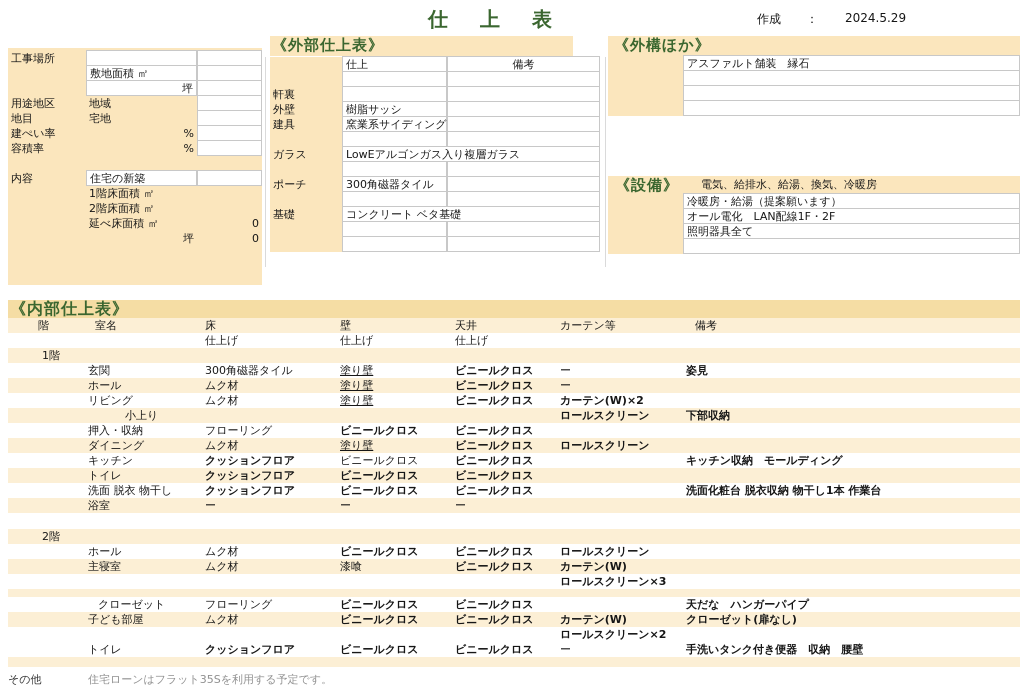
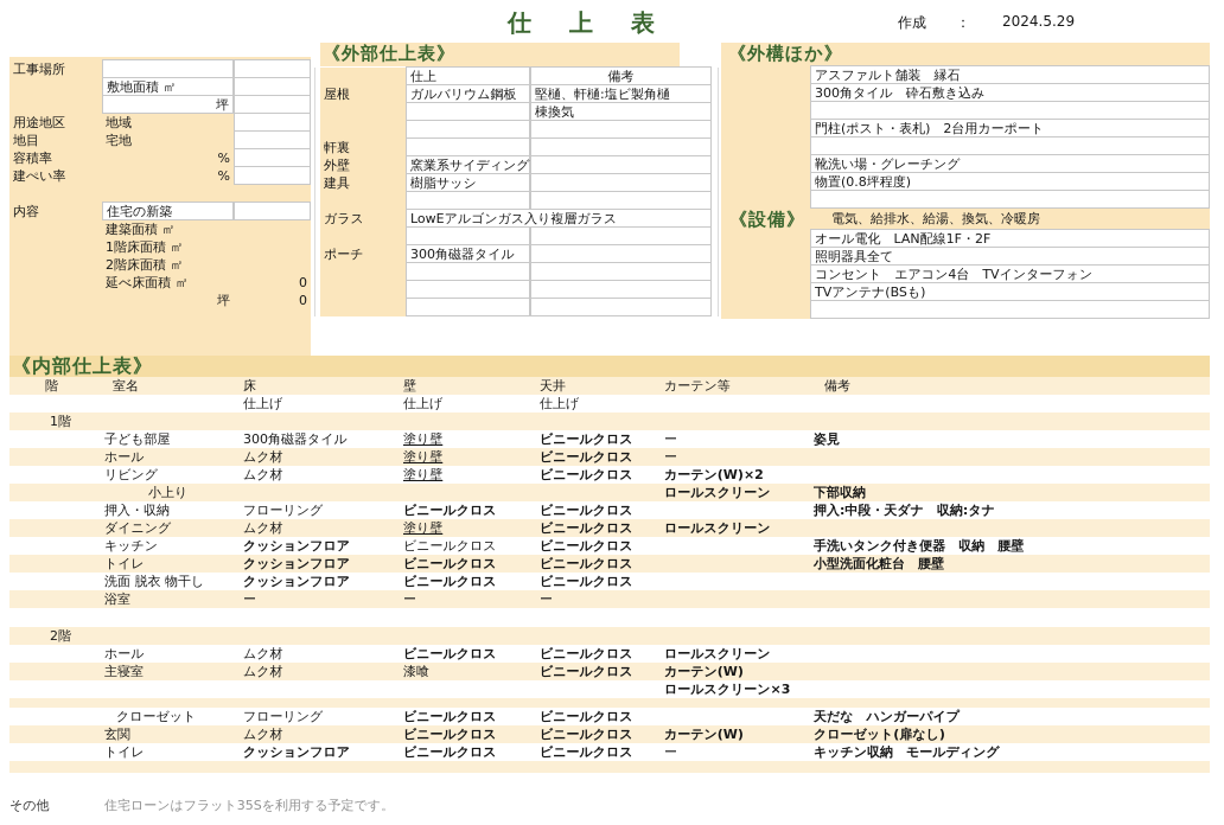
  仕 上 表
  作成
  ：
  2024.5.29
  工事場所
  敷地面積 ㎡
  坪
  用途地区
  地域
  地目
  宅地
- 建ぺい率
+ 容積率
  %
- 容積率
+ 建ぺい率
  %
  内容
  住宅の新築
+ 建築面積 ㎡
  1階床面積 ㎡
  2階床面積 ㎡
  延べ床面積 ㎡
  0
  坪
  0
  《外部仕上表》
  仕上
  備考
+ 屋根
+ ガルバリウム鋼板
+ 堅樋、軒樋:塩ビ製角樋
+ 棟換気
  軒裏
  外壁
- 樹脂サッシ
+ 窯業系サイディング
  建具
- 窯業系サイディング
+ 樹脂サッシ
  ガラス
  LowEアルゴンガス入り複層ガラス
  ポーチ
  300角磁器タイル
- 基礎
- コンクリート ベタ基礎
  《外構ほか》
  アスファルト舗装 縁石
+ 300角タイル 砕石敷き込み
+ 門柱(ポスト・表札) 2台用カーポート
+ 靴洗い場・グレーチング
+ 物置(0.8坪程度)
  《設備》
  電気、給排水、給湯、換気、冷暖房
- 冷暖房・給湯（提案願います）
  オール電化 LAN配線1F・2F
  照明器具全て
+ コンセント エアコン4台 TVインターフォン
+ TVアンテナ(BSも)
  《内部仕上表》
  階
  室名
  床
  壁
  天井
  カーテン等
  備考
  仕上げ
  仕上げ
  仕上げ
  1階
- 玄関
+ 子ども部屋
  300角磁器タイル
  塗り壁
  ビニールクロス
  ー
  姿見
  ホール
  ムク材
  塗り壁
  ビニールクロス
  ー
  リビング
  ムク材
  塗り壁
  ビニールクロス
  カーテン(W)×2
  小上り
  ロールスクリーン
  下部収納
  押入・収納
  フローリング
  ビニールクロス
  ビニールクロス
+ 押入:中段・天ダナ 収納:タナ
  ダイニング
  ムク材
  塗り壁
  ビニールクロス
  ロールスクリーン
  キッチン
  クッションフロア
  ビニールクロス
  ビニールクロス
- キッチン収納 モールディング
+ 手洗いタンク付き便器 収納 腰壁
  トイレ
  クッションフロア
  ビニールクロス
  ビニールクロス
+ 小型洗面化粧台 腰壁
  洗面 脱衣 物干し
  クッションフロア
  ビニールクロス
  ビニールクロス
- 洗面化粧台 脱衣収納 物干し1本 作業台
  浴室
  ー
  ー
  ー
  2階
  ホール
  ムク材
  ビニールクロス
  ビニールクロス
  ロールスクリーン
  主寝室
  ムク材
  漆喰
  ビニールクロス
  カーテン(W)
  ロールスクリーン×3
  クローゼット
  フローリング
  ビニールクロス
  ビニールクロス
  天だな ハンガーパイプ
- 子ども部屋
+ 玄関
  ムク材
  ビニールクロス
  ビニールクロス
  カーテン(W)
  クローゼット(扉なし)
- ロールスクリーン×2
  トイレ
  クッションフロア
  ビニールクロス
  ビニールクロス
  ー
- 手洗いタンク付き便器 収納 腰壁
+ キッチン収納 モールディング
  その他
  住宅ローンはフラット35Sを利用する予定です。
